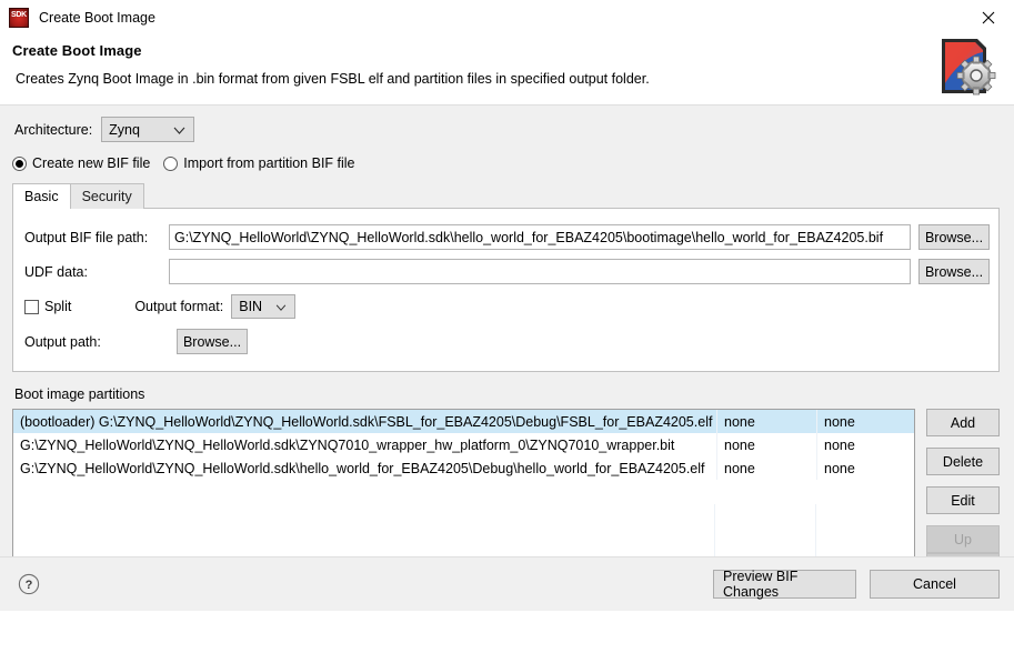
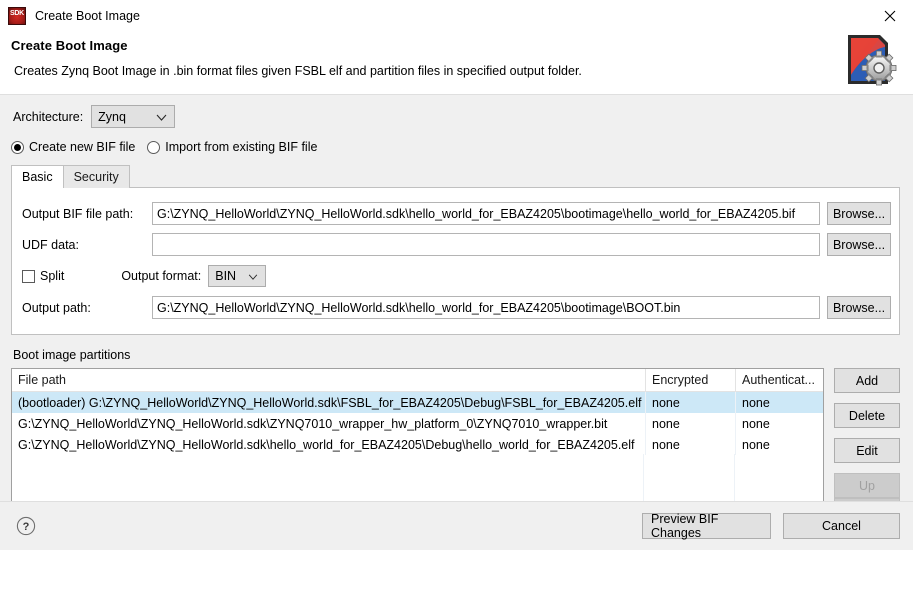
  Create Boot Image
  Create Boot Image
- Creates Zynq Boot Image in .bin format from given FSBL elf and partition files in specified output folder.
+ Creates Zynq Boot Image in .bin format files given FSBL elf and partition files in specified output folder.
  Architecture:
  Zynq
  Create new BIF file
- Import from partition BIF file
+ Import from existing BIF file
  Basic
  Security
  Output BIF file path:
  G:\ZYNQ_HelloWorld\ZYNQ_HelloWorld.sdk\hello_world_for_EBAZ4205\bootimage\hello_world_for_EBAZ4205.bif
  Browse...
  UDF data:
  Browse...
  Split
  Output format:
  BIN
  Output path:
+ G:\ZYNQ_HelloWorld\ZYNQ_HelloWorld.sdk\hello_world_for_EBAZ4205\bootimage\BOOT.bin
  Browse...
  Boot image partitions
+ File path
+ Encrypted
+ Authenticat...
  (bootloader) G:\ZYNQ_HelloWorld\ZYNQ_HelloWorld.sdk\FSBL_for_EBAZ4205\Debug\FSBL_for_EBAZ4205.elf
  none
  none
  G:\ZYNQ_HelloWorld\ZYNQ_HelloWorld.sdk\ZYNQ7010_wrapper_hw_platform_0\ZYNQ7010_wrapper.bit
  none
  none
  G:\ZYNQ_HelloWorld\ZYNQ_HelloWorld.sdk\hello_world_for_EBAZ4205\Debug\hello_world_for_EBAZ4205.elf
  none
  none
  Add
  Delete
  Edit
  Up
  ?
  Preview BIF Changes
  Cancel
